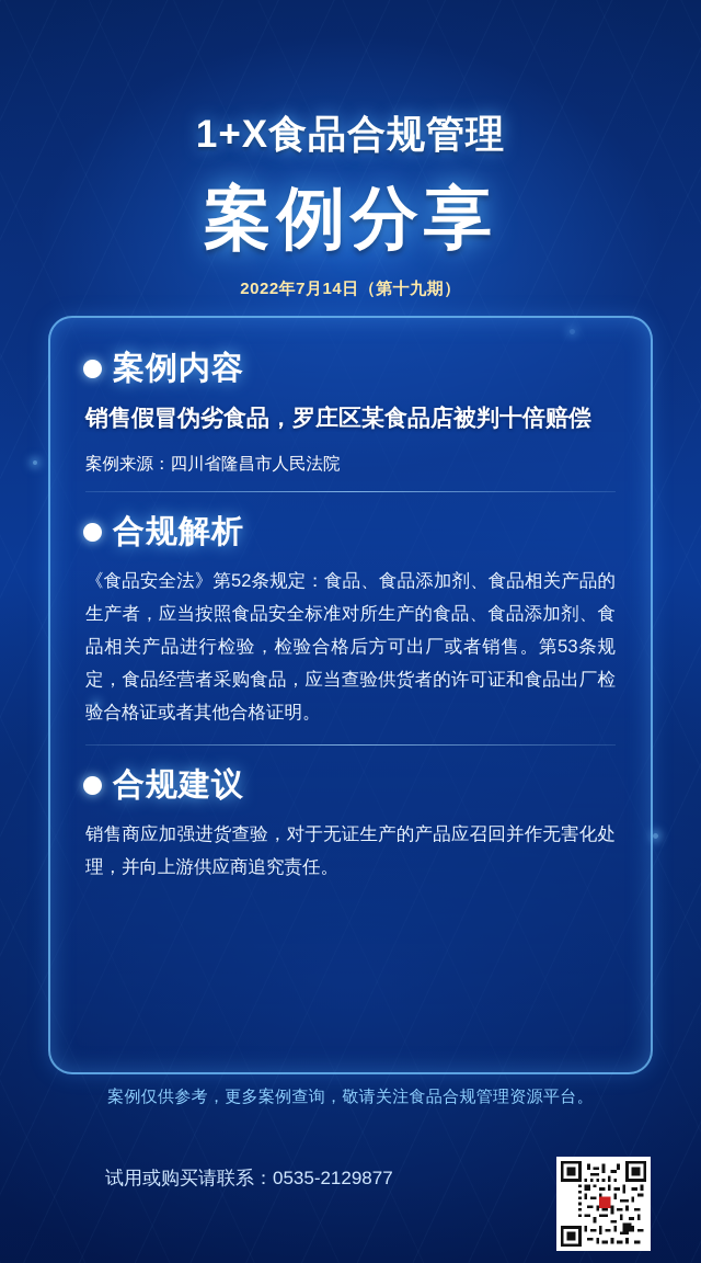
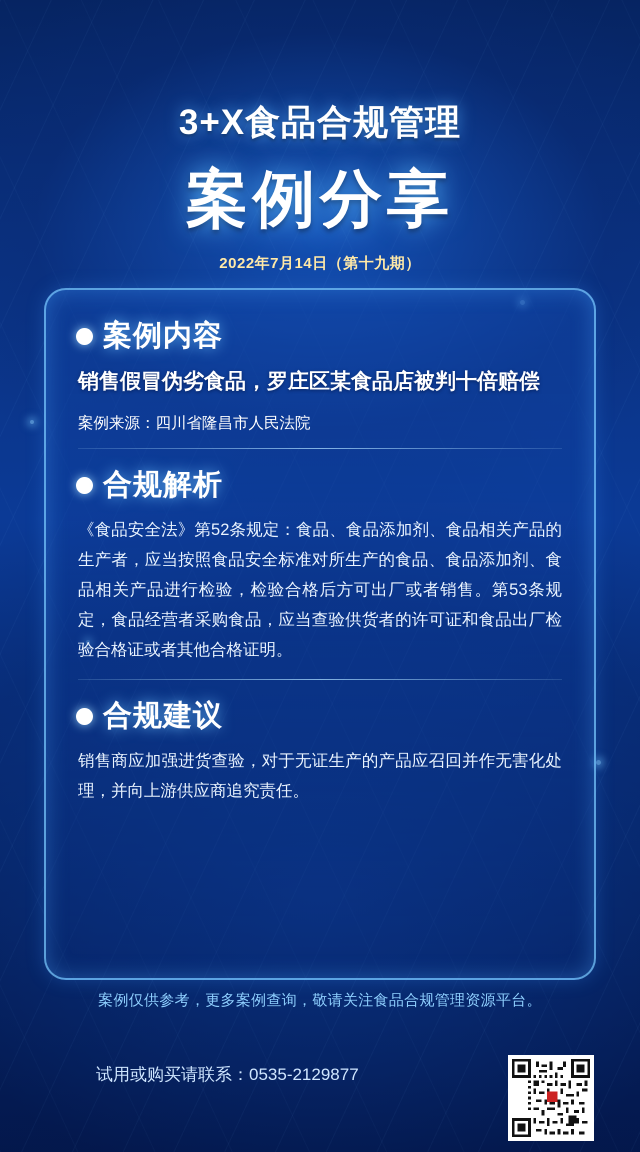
- 1+X食品合规管理
+ 3+X食品合规管理
  案例分享
  2022年7月14日（第十九期）
  案例内容
  销售假冒伪劣食品，罗庄区某食品店被判十倍赔偿
  案例来源：四川省隆昌市人民法院
  合规解析
  《食品安全法》第52条规定：食品、食品添加剂、食品相关产品的生产者，应当按照食品安全标准对所生产的食品、食品添加剂、食品相关产品进行检验，检验合格后方可出厂或者销售。第53条规定，食品经营者采购食品，应当查验供货者的许可证和食品出厂检验合格证或者其他合格证明。
  合规建议
  销售商应加强进货查验，对于无证生产的产品应召回并作无害化处理，并向上游供应商追究责任。
  案例仅供参考，更多案例查询，敬请关注食品合规管理资源平台。
  试用或购买请联系：0535-2129877
